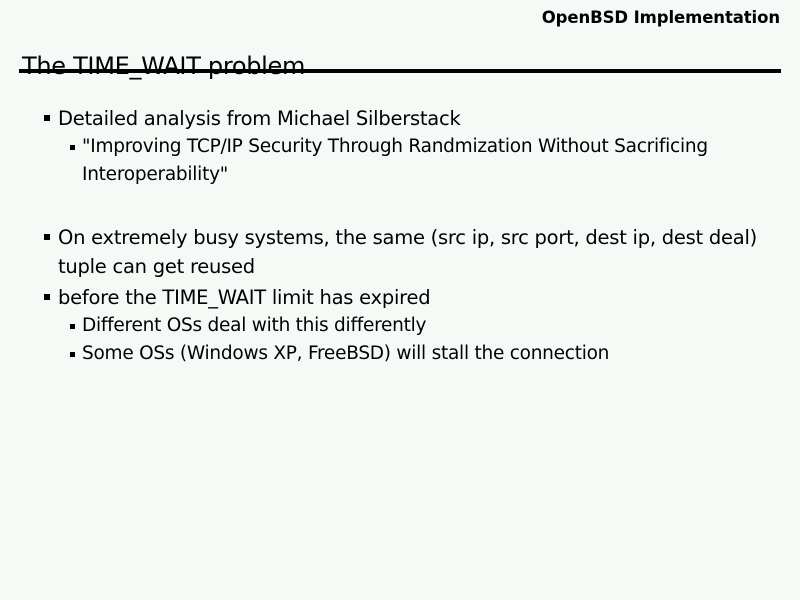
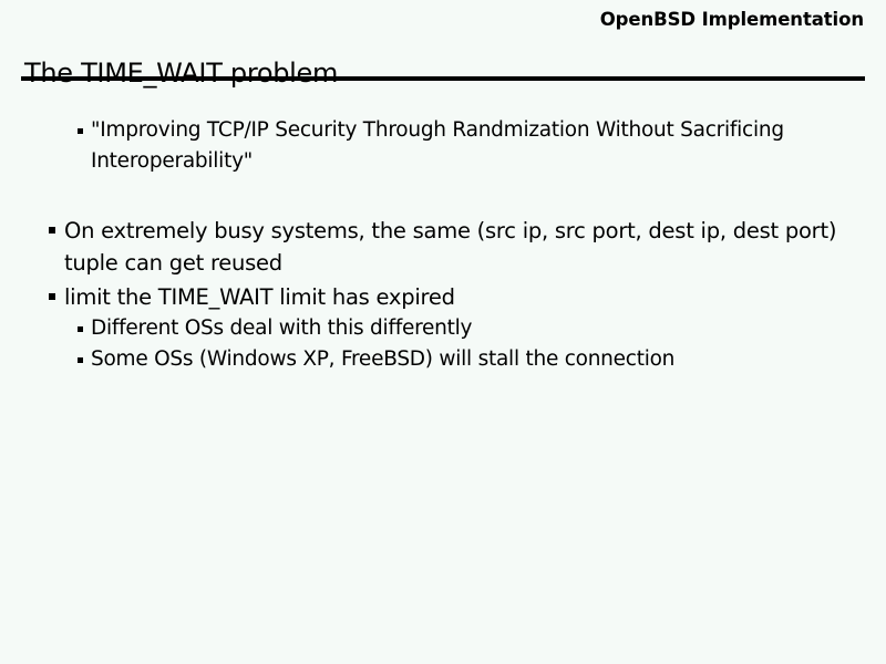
  OpenBSD Implementation
  The TIME_WAIT problem
- Detailed analysis from Michael Silberstack
  "Improving TCP/IP Security Through Randmization Without Sacrificing Interoperability"
- On extremely busy systems, the same (src ip, src port, dest ip, dest deal) tuple can get reused
+ On extremely busy systems, the same (src ip, src port, dest ip, dest port) tuple can get reused
- before the TIME_WAIT limit has expired
+ limit the TIME_WAIT limit has expired
  Different OSs deal with this differently
  Some OSs (Windows XP, FreeBSD) will stall the connection
